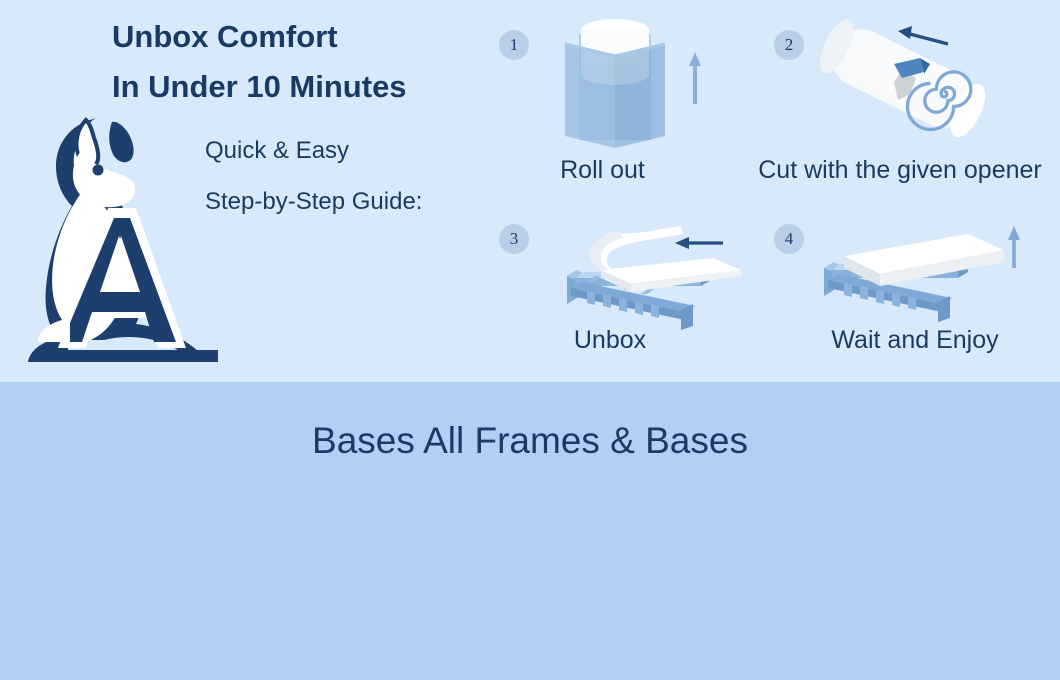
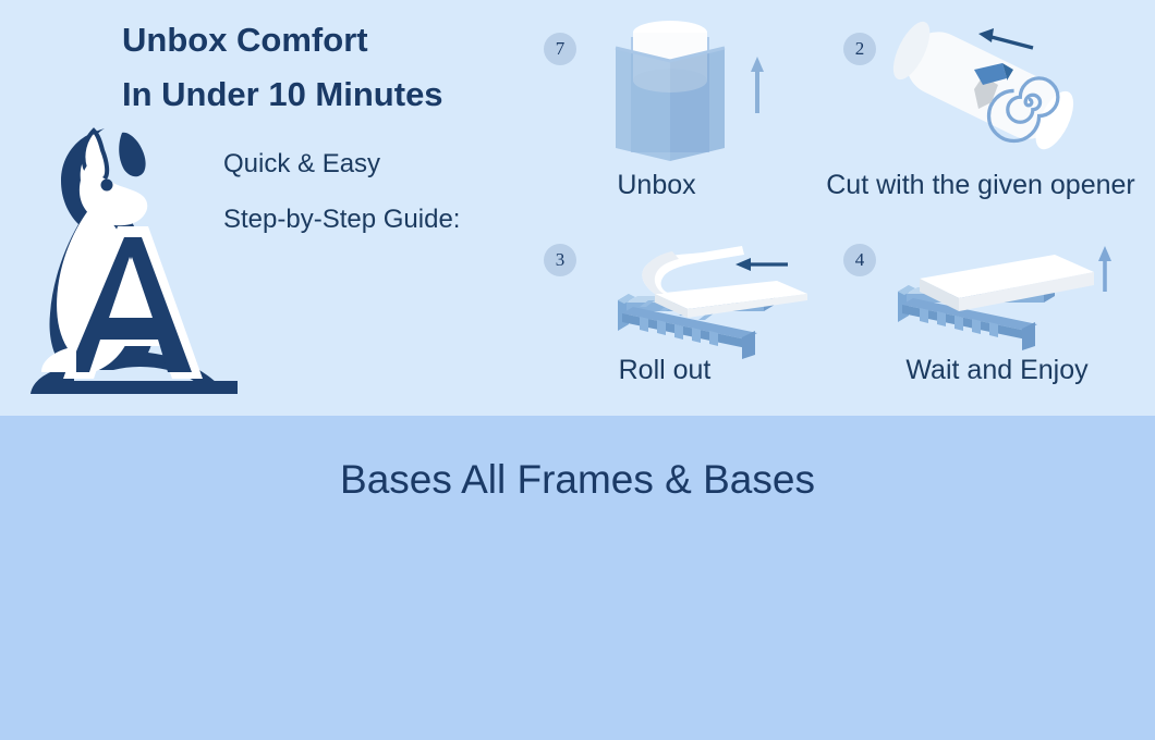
  Unbox Comfort
  In Under 10 Minutes
  Quick & Easy
  Step-by-Step Guide:
- 1
+ 7
- Roll out
+ Unbox
  2
  Cut with the given opener
  3
- Unbox
+ Roll out
  4
  Wait and Enjoy
  Bases All Frames & Bases
